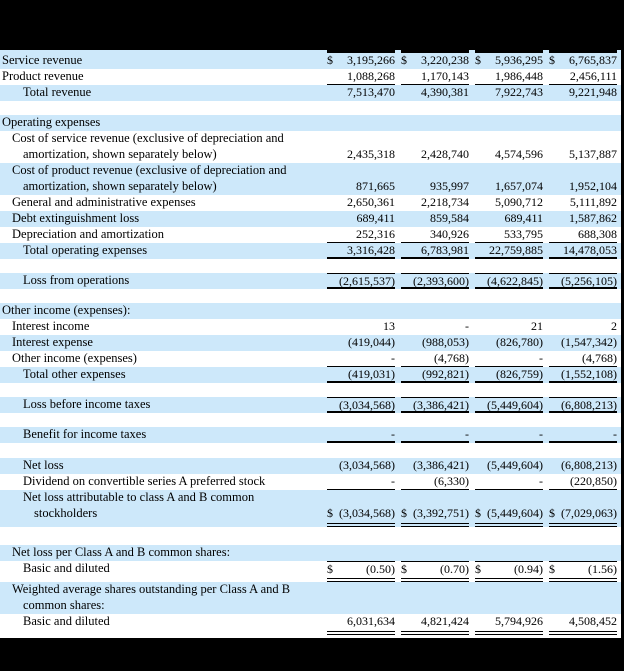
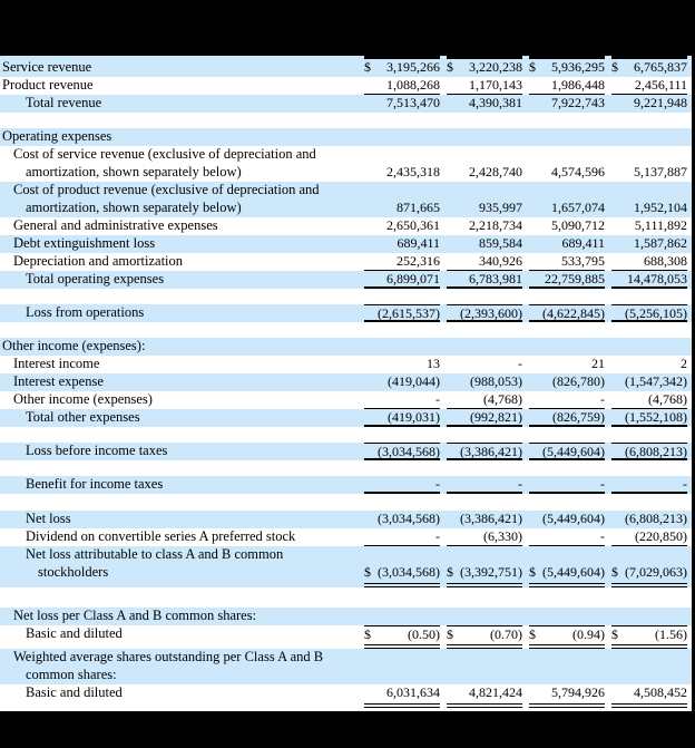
  Service revenue
  $
  3,195,266
  $
  3,220,238
  $
  5,936,295
  $
  6,765,837
  Product revenue
  1,088,268
  1,170,143
  1,986,448
  2,456,111
  Total revenue
  7,513,470
  4,390,381
  7,922,743
  9,221,948
  Operating expenses
  Cost of service revenue (exclusive of depreciation and
  amortization, shown separately below)
  2,435,318
  2,428,740
  4,574,596
  5,137,887
  Cost of product revenue (exclusive of depreciation and
  amortization, shown separately below)
  871,665
  935,997
  1,657,074
  1,952,104
  General and administrative expenses
  2,650,361
  2,218,734
  5,090,712
  5,111,892
  Debt extinguishment loss
  689,411
  859,584
  689,411
  1,587,862
  Depreciation and amortization
  252,316
  340,926
  533,795
  688,308
  Total operating expenses
- 3,316,428
+ 6,899,071
  6,783,981
  22,759,885
  14,478,053
  Loss from operations
  (2,615,537)
  (2,393,600)
  (4,622,845)
  (5,256,105)
  Other income (expenses):
  Interest income
  13
  -
  21
  2
  Interest expense
  (419,044)
  (988,053)
  (826,780)
  (1,547,342)
  Other income (expenses)
  -
  (4,768)
  -
  (4,768)
  Total other expenses
  (419,031)
  (992,821)
  (826,759)
  (1,552,108)
  Loss before income taxes
  (3,034,568)
  (3,386,421)
  (5,449,604)
  (6,808,213)
  Benefit for income taxes
  -
  -
  -
  -
  Net loss
  (3,034,568)
  (3,386,421)
  (5,449,604)
  (6,808,213)
  Dividend on convertible series A preferred stock
  -
  (6,330)
  -
  (220,850)
  Net loss attributable to class A and B common
  stockholders
  $
  (3,034,568)
  $
  (3,392,751)
  $
  (5,449,604)
  $
  (7,029,063)
  Net loss per Class A and B common shares:
  Basic and diluted
  $
  (0.50)
  $
  (0.70)
  $
  (0.94)
  $
  (1.56)
  Weighted average shares outstanding per Class A and B
  common shares:
  Basic and diluted
  6,031,634
  4,821,424
  5,794,926
  4,508,452
